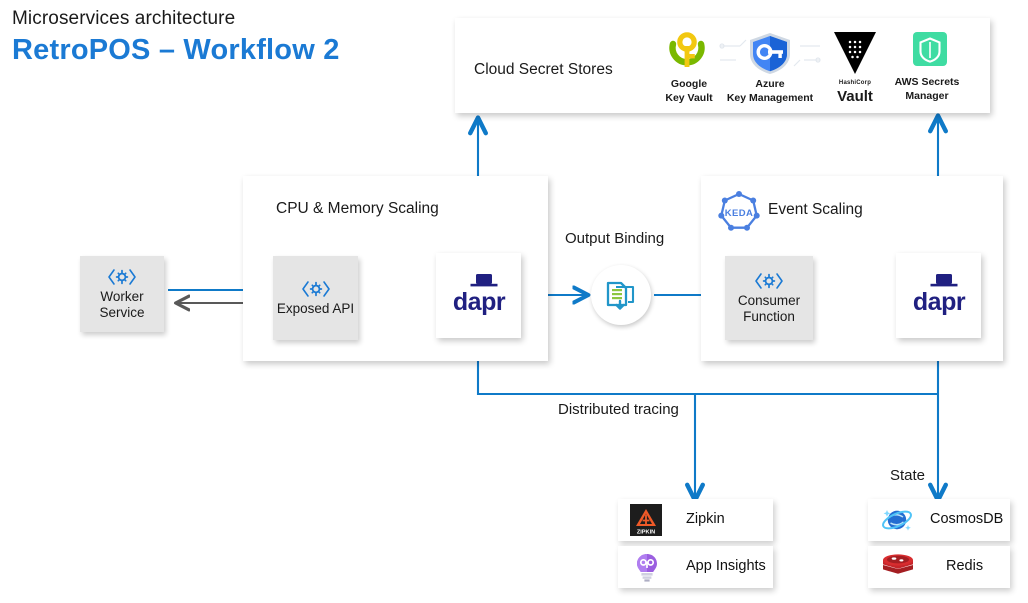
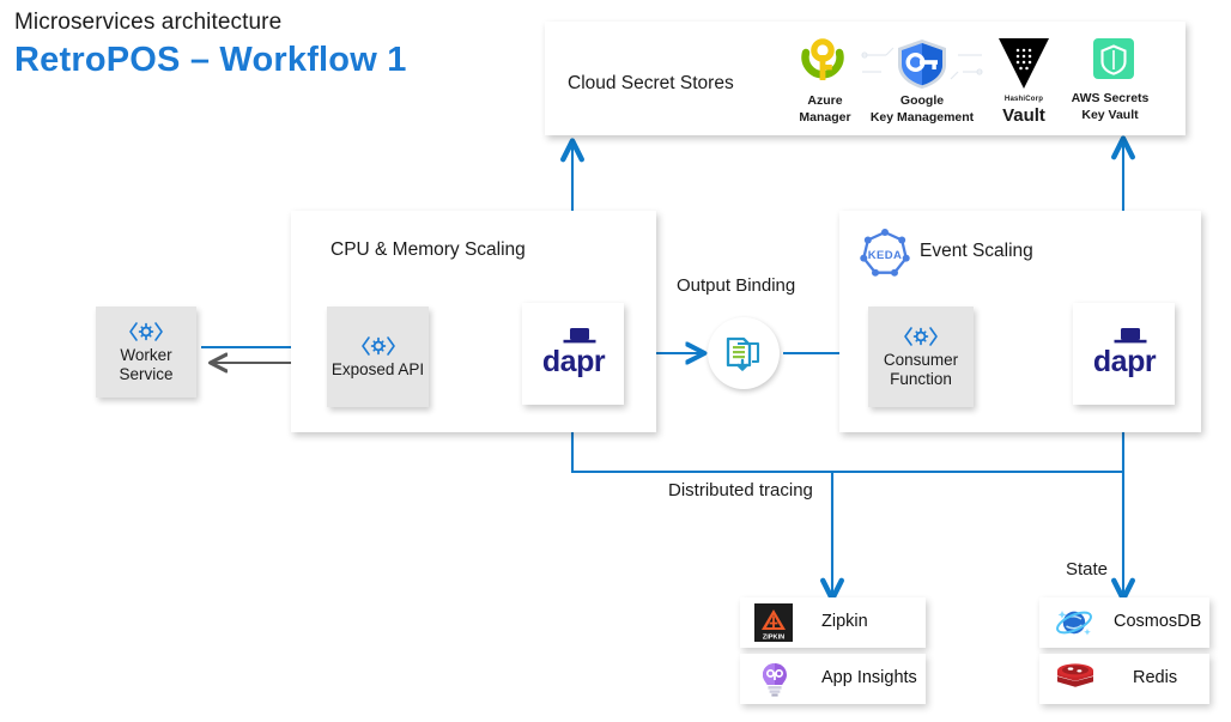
  Microservices architecture
- RetroPOS – Workflow 2
+ RetroPOS – Workflow 1
  Cloud Secret Stores
- Google
+ Azure
- Key Vault
+ Manager
- Azure
+ Google
  Key Management
  Vault
  AWS Secrets
- Manager
+ Key Vault
  CPU & Memory Scaling
  KEDA
  Event Scaling
  Worker
  Service
  Exposed API
  Consumer
  Function
  dapr
  dapr
  Output Binding
  Distributed tracing
  State
  Zipkin
  App Insights
  CosmosDB
  Redis
